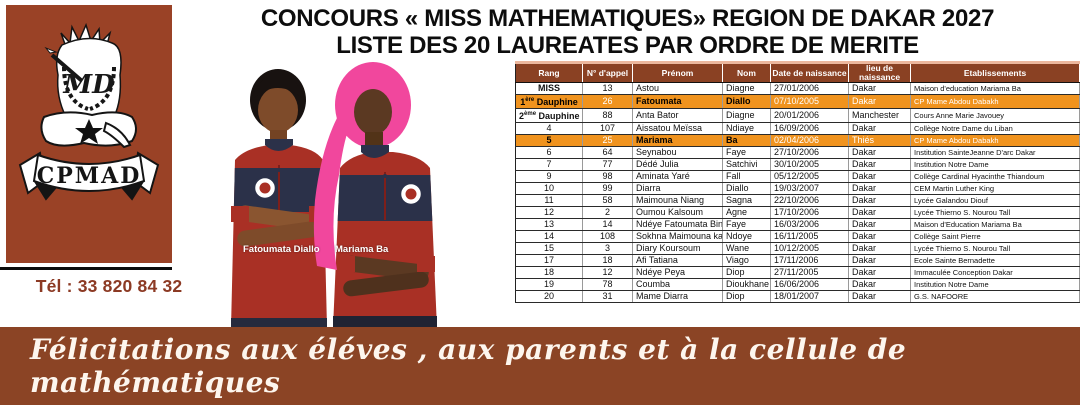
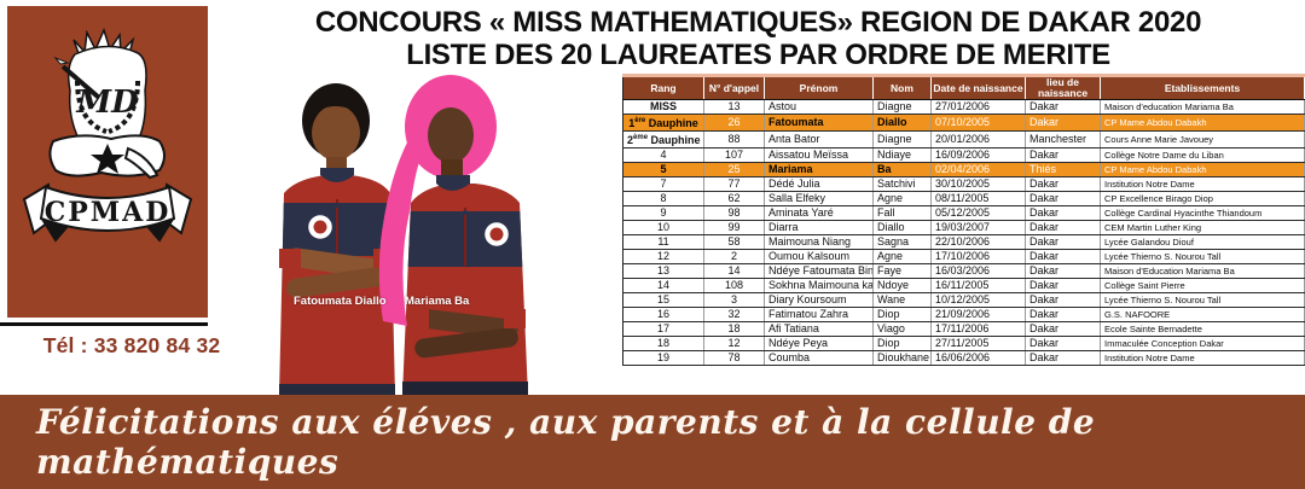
  MD
  CPMAD
  Tél : 33 820 84 32
- CONCOURS « MISS MATHEMATIQUES» REGION DE DAKAR 2027
+ CONCOURS « MISS MATHEMATIQUES» REGION DE DAKAR 2020
  LISTE DES 20 LAUREATES PAR ORDRE DE MERITE
  Fatoumata Diallo
  Mariama Ba
  Rang	N° d'appel	Prénom	Nom	Date de naissance	lieu de naissance	Etablissements
  MISS	13	Astou	Diagne	27/01/2006	Dakar	Maison d'education Mariama Ba
  1 Dauphine	26	Fatoumata	Diallo	07/10/2005	Dakar	CP Mame Abdou Dabakh
  2 Dauphine	88	Anta Bator	Diagne	20/01/2006	Manchester	Cours Anne Marie Javouey
  4	107	Aissatou Meïssa	Ndiaye	16/09/2006	Dakar	Collège Notre Dame du Liban
  5	25	Mariama	Ba	02/04/2006	Thiés	CP Mame Abdou Dabakh
- 6	64	Seynabou	Faye	27/10/2006	Dakar	Institution SainteJeanne D'arc Dakar
  7	77	Dédé Julia	Satchivi	30/10/2005	Dakar	Institution Notre Dame
+ 8	62	Salla Elfeky	Agne	08/11/2005	Dakar	CP Excellence Birago Diop
  9	98	Aminata Yaré	Fall	05/12/2005	Dakar	Collège Cardinal Hyacinthe Thiandoum
  10	99	Diarra	Diallo	19/03/2007	Dakar	CEM Martin Luther King
  11	58	Maimouna Niang	Sagna	22/10/2006	Dakar	Lycée Galandou Diouf
  12	2	Oumou Kalsoum	Agne	17/10/2006	Dakar	Lycée Thierno S. Nourou Tall
  13	14	Ndéye Fatoumata Bin	Faye	16/03/2006	Dakar	Maison d'Education Mariama Ba
  14	108	Sokhna Maimouna ka	Ndoye	16/11/2005	Dakar	Collège Saint Pierre
  15	3	Diary Koursoum	Wane	10/12/2005	Dakar	Lycée Thierno S. Nourou Tall
+ 16	32	Fatimatou Zahra	Diop	21/09/2006	Dakar	G.S. NAFOORE
  17	18	Afi Tatiana	Viago	17/11/2006	Dakar	Ecole Sainte Bernadette
  18	12	Ndéye Peya	Diop	27/11/2005	Dakar	Immaculée Conception Dakar
  19	78	Coumba	Dioukhane	16/06/2006	Dakar	Institution Notre Dame
- 20	31	Mame Diarra	Diop	18/01/2007	Dakar	G.S. NAFOORE
  Félicitations aux éléves , aux parents et à la cellule de mathématiques
